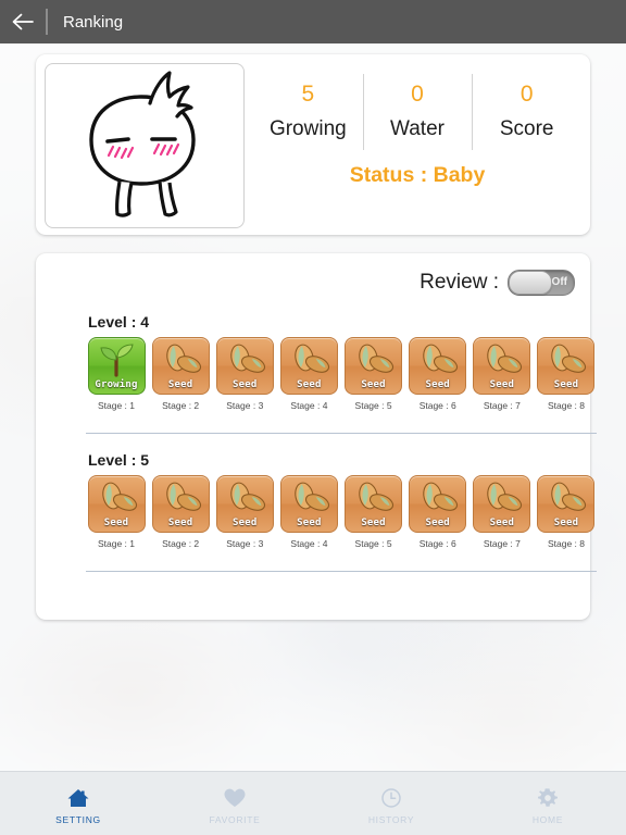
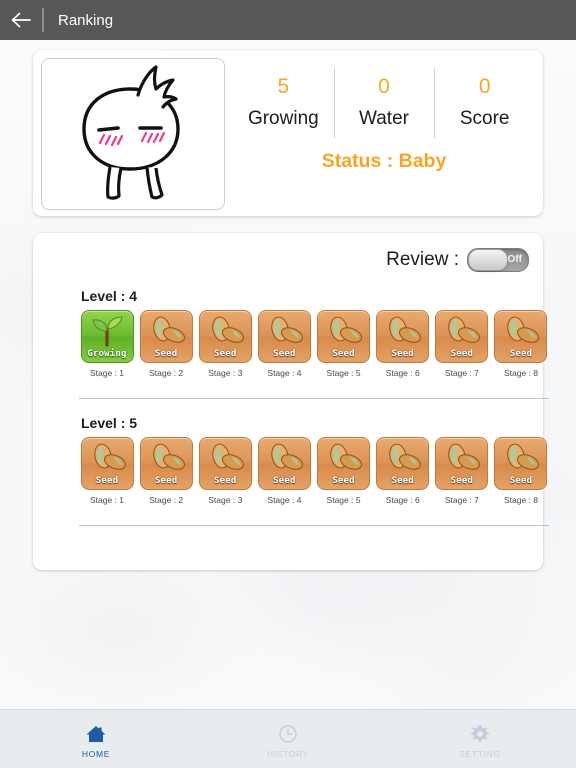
  Ranking
  5
  Growing
  0
  Water
  0
  Score
  Status : Baby
  Review :
  Off
  Level : 4
  Growing
  Stage : 1
  Seed
  Stage : 2
  Seed
  Stage : 3
  Seed
  Stage : 4
  Seed
  Stage : 5
  Seed
  Stage : 6
  Seed
  Stage : 7
  Seed
  Stage : 8
  Level : 5
  Seed
  Stage : 1
  Seed
  Stage : 2
  Seed
  Stage : 3
  Seed
  Stage : 4
  Seed
  Stage : 5
  Seed
  Stage : 6
  Seed
  Stage : 7
  Seed
  Stage : 8
- SETTING
+ HOME
- FAVORITE
  HISTORY
- HOME
+ SETTING
